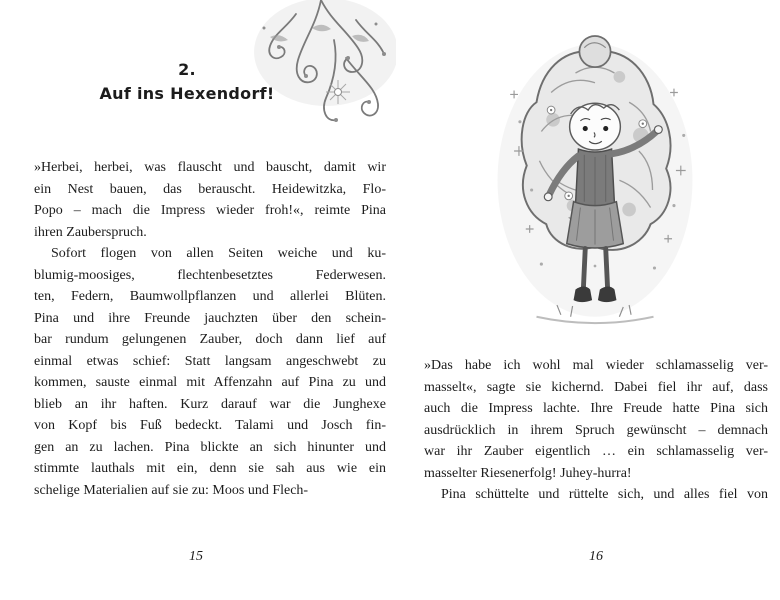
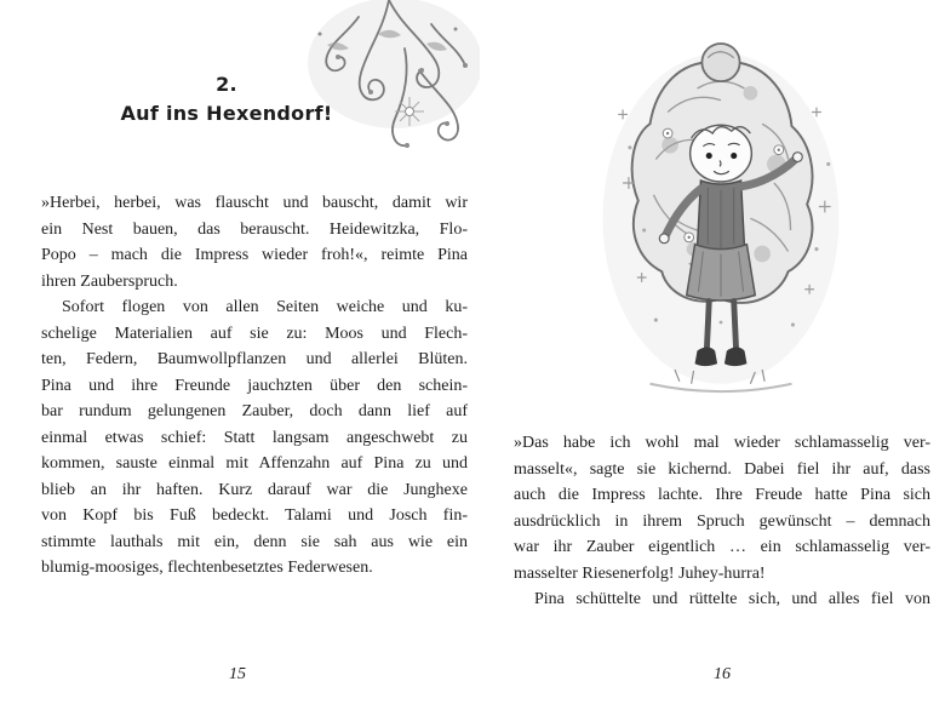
  2.
  Auf ins Hexendorf!
  »Herbei, herbei, was flauscht und bauscht, damit wir
  ein Nest bauen, das berauscht. Heidewitzka, Flo-
  Popo – mach die Impress wieder froh!«, reimte Pina
  ihren Zauberspruch.
  Sofort flogen von allen Seiten weiche und ku-
- blumig-moosiges, flechtenbesetztes Federwesen.
+ schelige Materialien auf sie zu: Moos und Flech-
  ten, Federn, Baumwollpflanzen und allerlei Blüten.
  Pina und ihre Freunde jauchzten über den schein-
  bar rundum gelungenen Zauber, doch dann lief auf
  einmal etwas schief: Statt langsam angeschwebt zu
  kommen, sauste einmal mit Affenzahn auf Pina zu und
  blieb an ihr haften. Kurz darauf war die Junghexe
  von Kopf bis Fuß bedeckt. Talami und Josch fin-
- gen an zu lachen. Pina blickte an sich hinunter und
  stimmte lauthals mit ein, denn sie sah aus wie ein
- schelige Materialien auf sie zu: Moos und Flech-
+ blumig-moosiges, flechtenbesetztes Federwesen.
  15
  »Das habe ich wohl mal wieder schlamasselig ver-
  masselt«, sagte sie kichernd. Dabei fiel ihr auf, dass
  auch die Impress lachte. Ihre Freude hatte Pina sich
  ausdrücklich in ihrem Spruch gewünscht – demnach
  war ihr Zauber eigentlich … ein schlamasselig ver-
  masselter Riesenerfolg! Juhey-hurra!
  Pina schüttelte und rüttelte sich, und alles fiel von
  16
